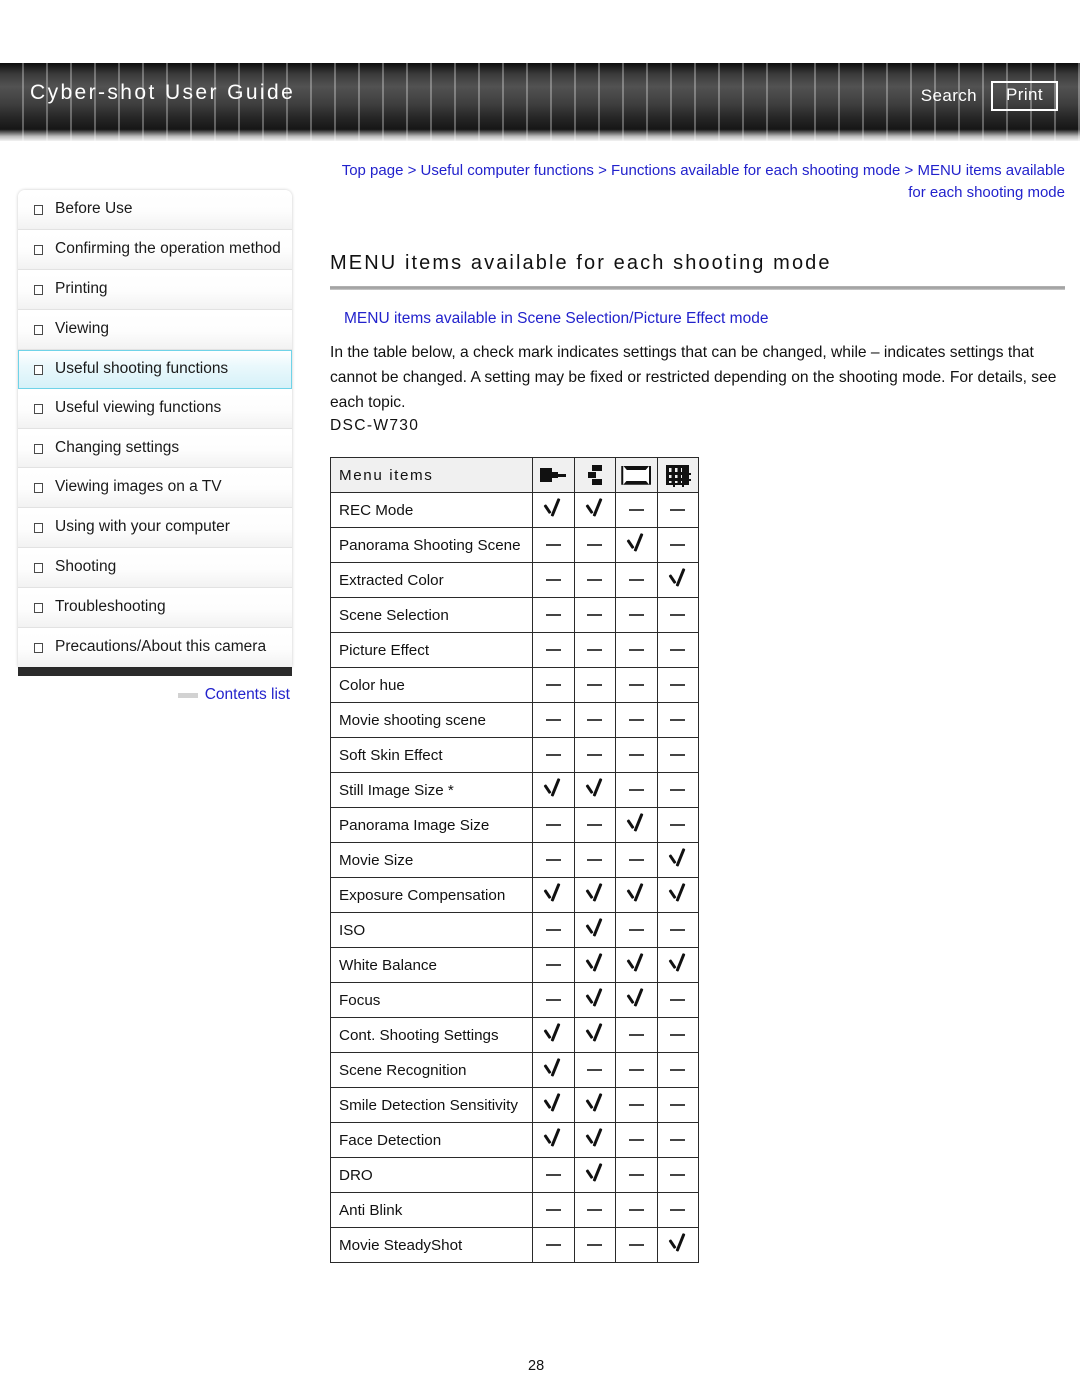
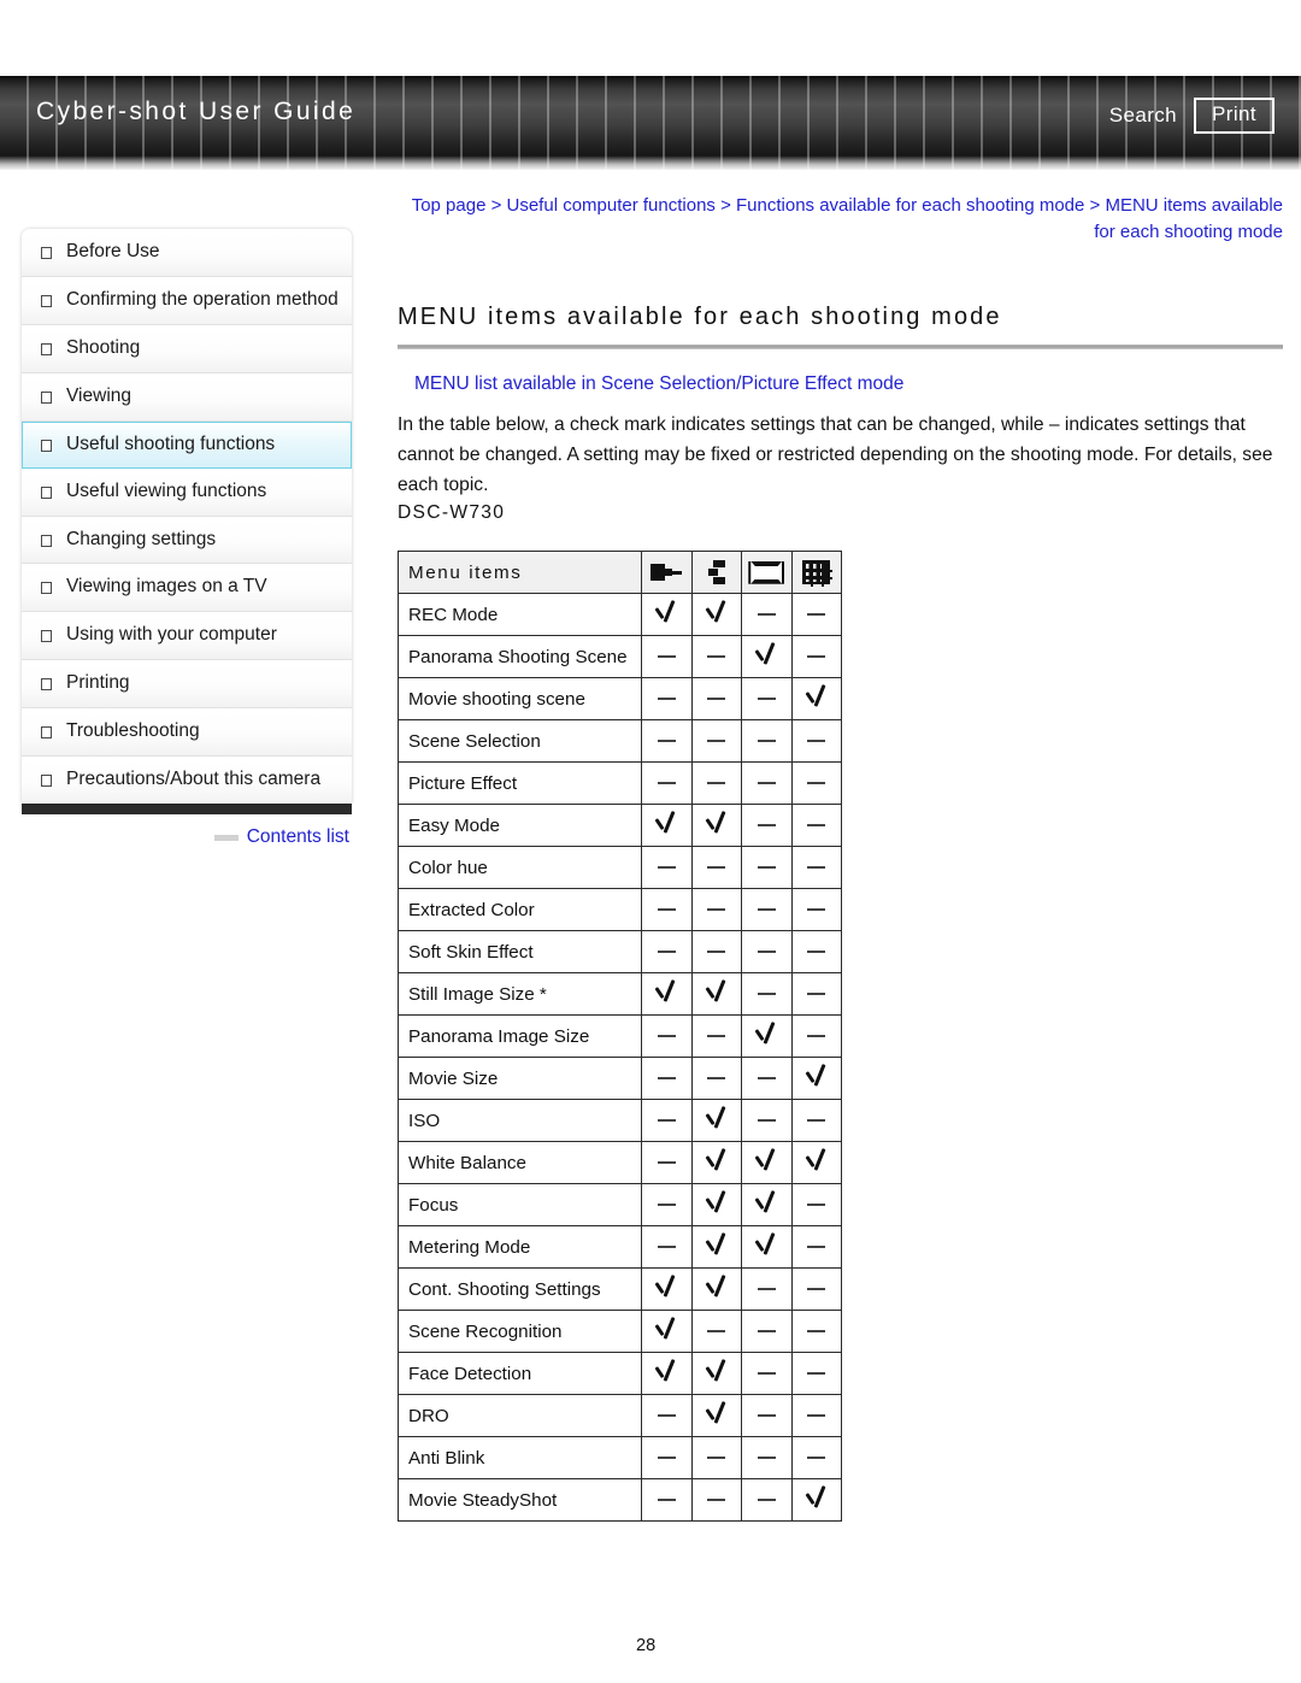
  Cyber-shot User Guide
  Search
  Print
  Before Use
  Confirming the operation method
- Printing
+ Shooting
  Viewing
  Useful shooting functions
  Useful viewing functions
  Changing settings
  Viewing images on a TV
  Using with your computer
- Shooting
+ Printing
  Troubleshooting
  Precautions/About this camera
  Contents list
  Top page > Useful computer functions > Functions available for each shooting mode > MENU items available for each shooting mode
  MENU items available for each shooting mode
- MENU items available in Scene Selection/Picture Effect mode
+ MENU list available in Scene Selection/Picture Effect mode
  In the table below, a check mark indicates settings that can be changed, while – indicates settings that cannot be changed. A setting may be fixed or restricted depending on the shooting mode. For details, see each topic.
  DSC-W730
  Menu items
  REC Mode
  Panorama Shooting Scene
- Extracted Color
+ Movie shooting scene
  Scene Selection
  Picture Effect
+ Easy Mode
  Color hue
- Movie shooting scene
+ Extracted Color
  Soft Skin Effect
  Still Image Size *
  Panorama Image Size
  Movie Size
- Exposure Compensation
  ISO
  White Balance
  Focus
+ Metering Mode
  Cont. Shooting Settings
  Scene Recognition
- Smile Detection Sensitivity
  Face Detection
  DRO
  Anti Blink
  Movie SteadyShot
  28
